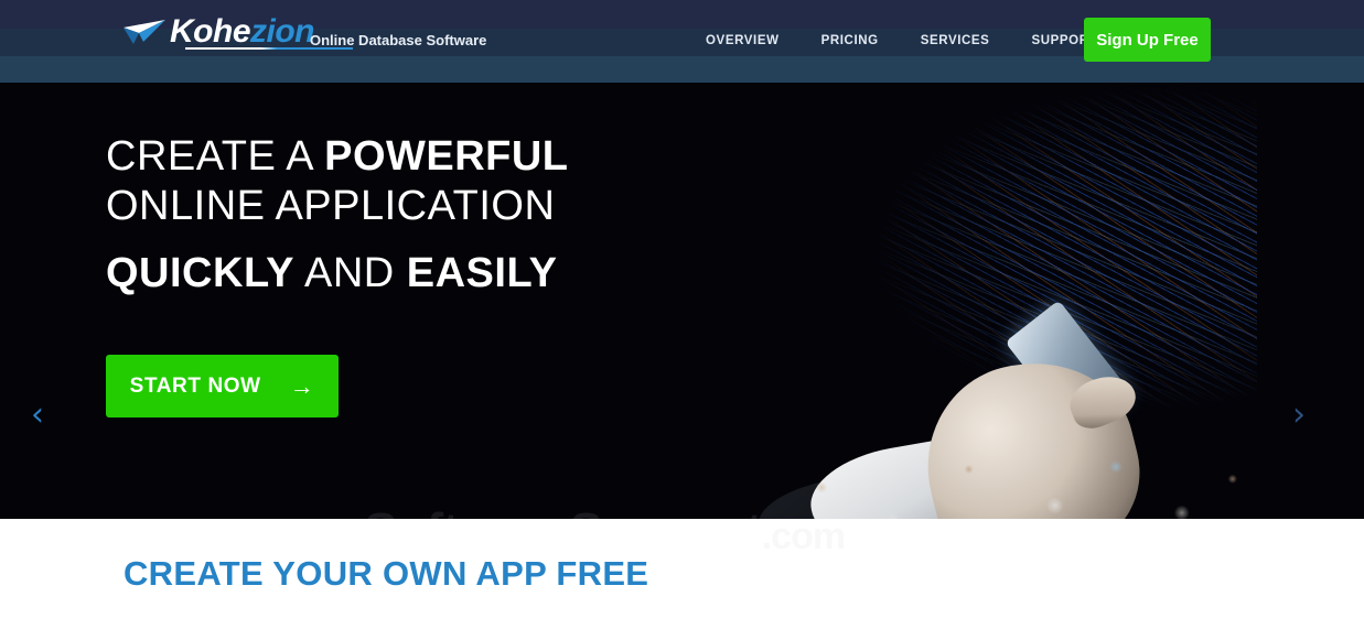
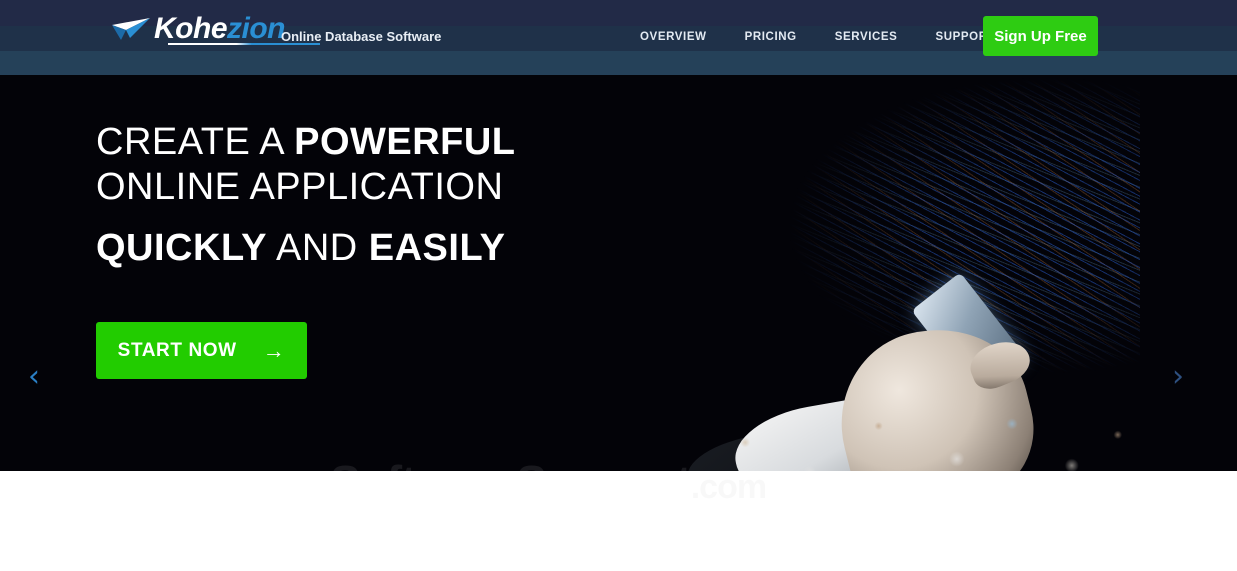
  Kohezion
  Online Database Software
  OVERVIEW
  PRICING
  SERVICES
  SUPPO
  Sign Up Free
  CREATE A POWERFUL
  ONLINE APPLICATION
  QUICKLY AND EASILY
  START NOW
  →
  ‹
  ›
  SoftwareSuggest.com
- CREATE YOUR OWN APP FREE
